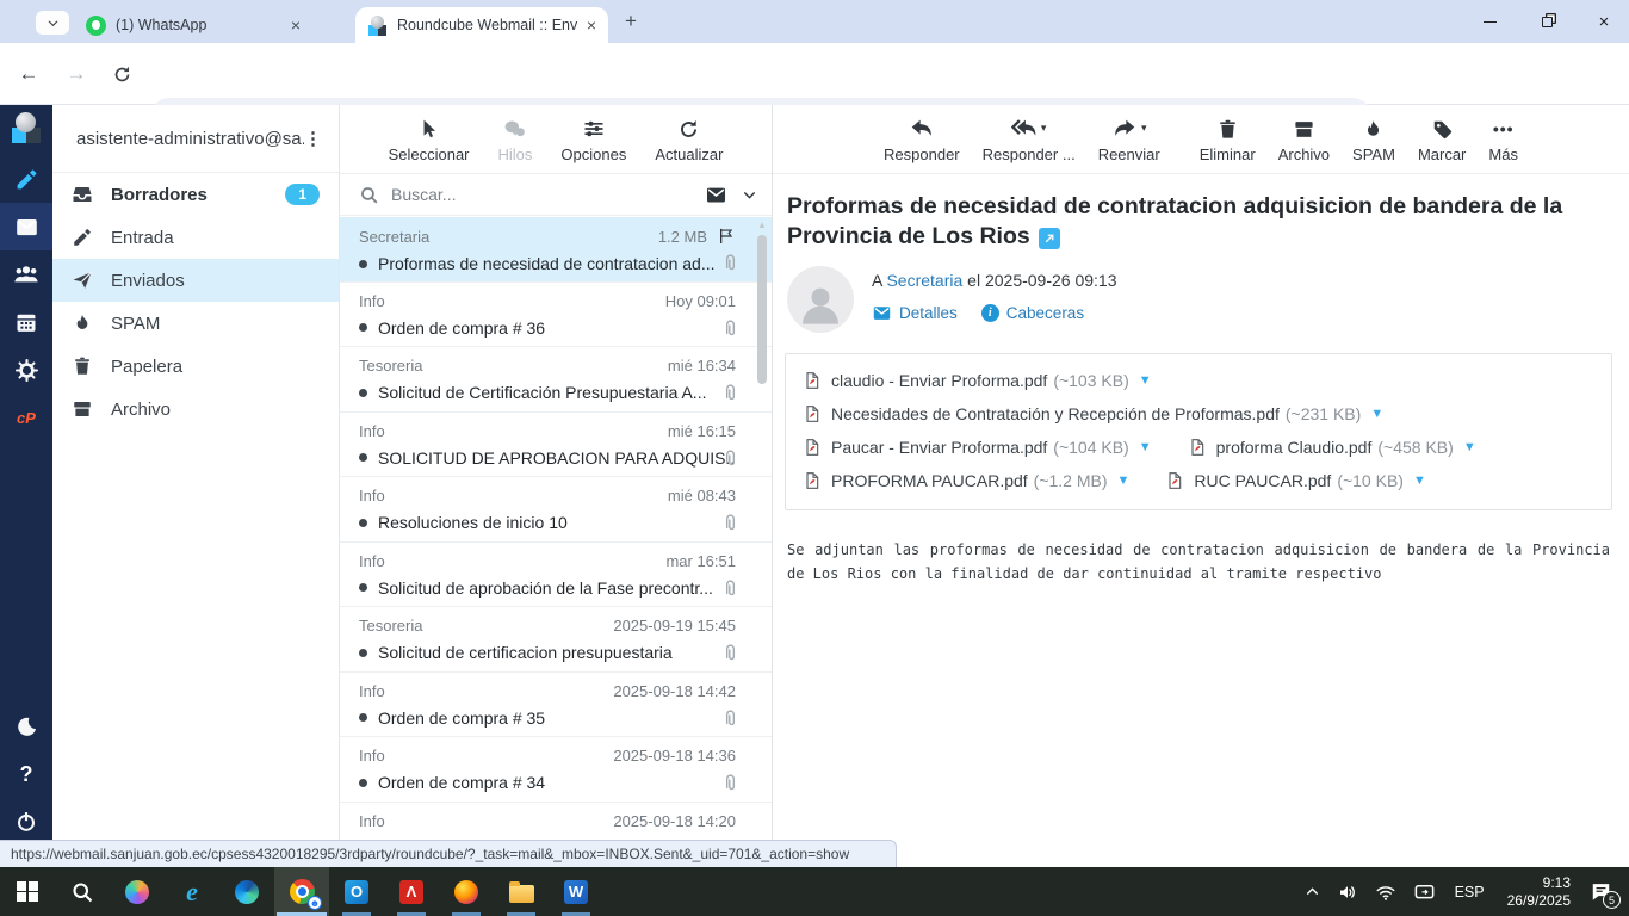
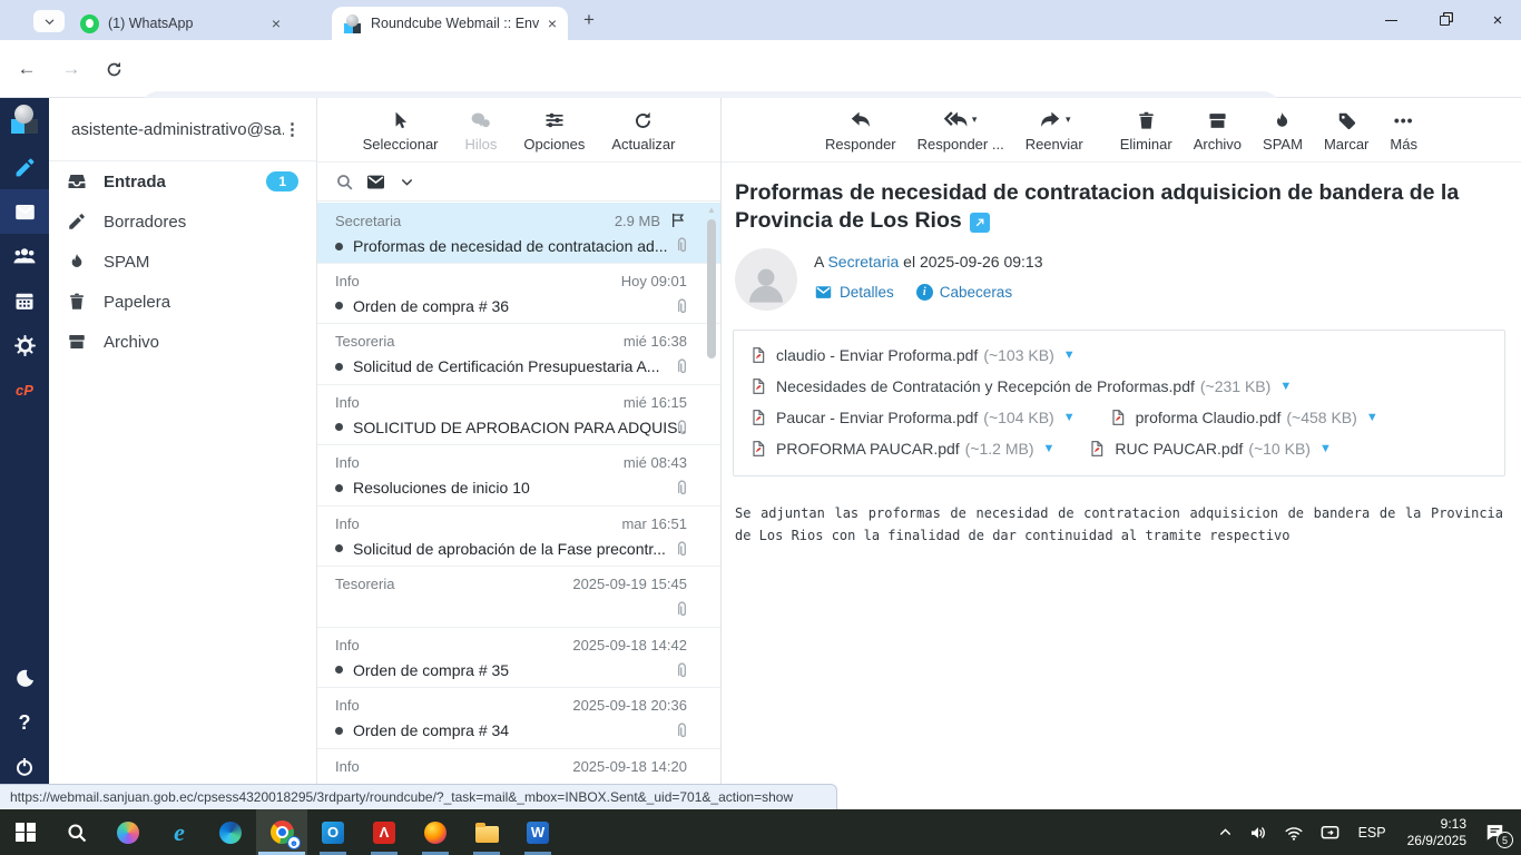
  (1) WhatsApp
  ×
  Roundcube Webmail :: Env
  ×
  +
  ×
  ←
  →
  cP
  ?
  asistente-administrativo@sa.
  ⋮
- Borradores
+ Entrada
  1
- Entrada
+ Borradores
- Enviados
  SPAM
  Papelera
  Archivo
  Seleccionar
  Hilos
  Opciones
  Actualizar
- Buscar...
  Secretaria
- 1.2 MB
+ 2.9 MB
  Proformas de necesidad de contratacion ad...
  Info
  Hoy 09:01
  Orden de compra # 36
  Tesoreria
- mié 16:34
+ mié 16:38
  Solicitud de Certificación Presupuestaria A...
  Info
  mié 16:15
  SOLICITUD DE APROBACION PARA ADQUIS..
  Info
  mié 08:43
  Resoluciones de inicio 10
  Info
  mar 16:51
  Solicitud de aprobación de la Fase precontr...
  Tesoreria
  2025-09-19 15:45
- Solicitud de certificacion presupuestaria
  Info
  2025-09-18 14:42
  Orden de compra # 35
  Info
- 2025-09-18 14:36
+ 2025-09-18 20:36
  Orden de compra # 34
  Info
  2025-09-18 14:20
  ▲
  Responder
  ▾
  Responder ...
  ▾
  Reenviar
  Eliminar
  Archivo
  SPAM
  Marcar
  •••
  Más
  Proformas de necesidad de contratacion adquisicion de bandera de la Provincia de Los Rios
  A Secretaria el 2025-09-26 09:13
  Detalles
  i
  Cabeceras
  claudio - Enviar Proforma.pdf
  (~103 KB)
  ▼
  Necesidades de Contratación y Recepción de Proformas.pdf
  (~231 KB)
  ▼
  Paucar - Enviar Proforma.pdf
  (~104 KB)
  ▼
  proforma Claudio.pdf
  (~458 KB)
  ▼
  PROFORMA PAUCAR.pdf
  (~1.2 MB)
  ▼
  RUC PAUCAR.pdf
  (~10 KB)
  ▼
  Se adjuntan las proformas de necesidad de contratacion adquisicion de bandera de la Provincia de Los Rios con la finalidad de dar continuidad al tramite respectivo
  https://webmail.sanjuan.gob.ec/cpsess4320018295/3rdparty/roundcube/?_task=mail&_mbox=INBOX.Sent&_uid=701&_action=show
  e
  ☻
  O
  Λ
  W
  ESP
  9:13
  26/9/2025
  5
